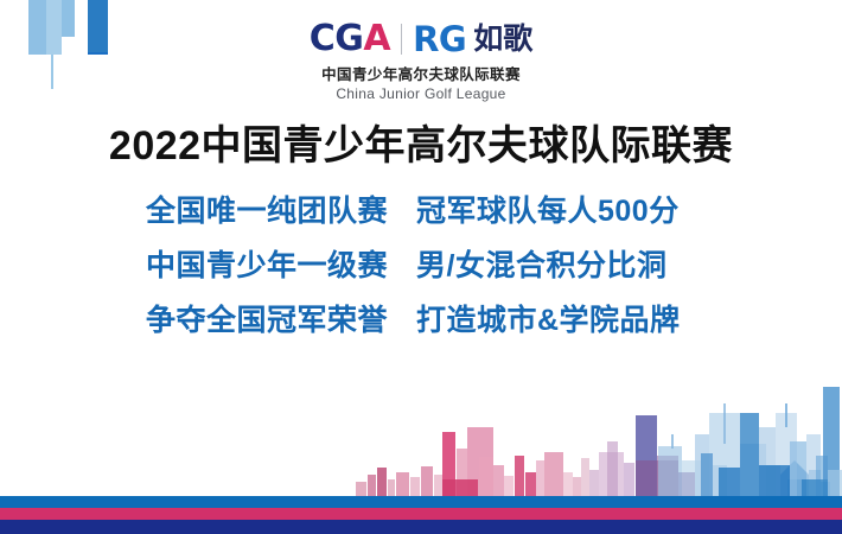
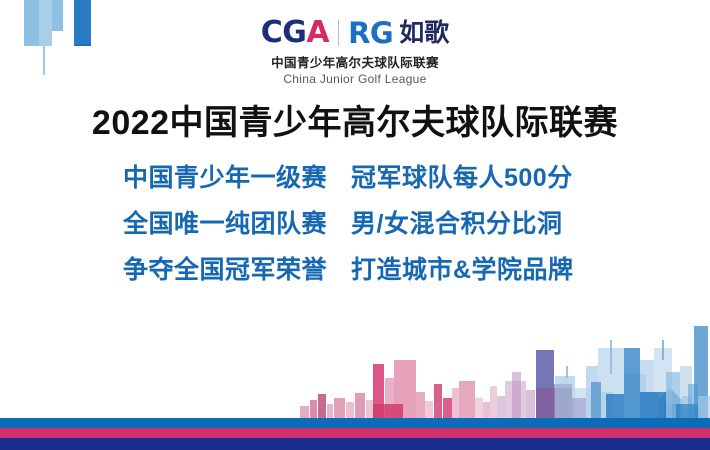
  CGA
  RG
  如歌
  中国青少年高尔夫球队际联赛
  China Junior Golf League
  2022中国青少年高尔夫球队际联赛
- 全国唯一纯团队赛
+ 中国青少年一级赛
  冠军球队每人500分
- 中国青少年一级赛
+ 全国唯一纯团队赛
  男/女混合积分比洞
  争夺全国冠军荣誉
  打造城市&学院品牌
